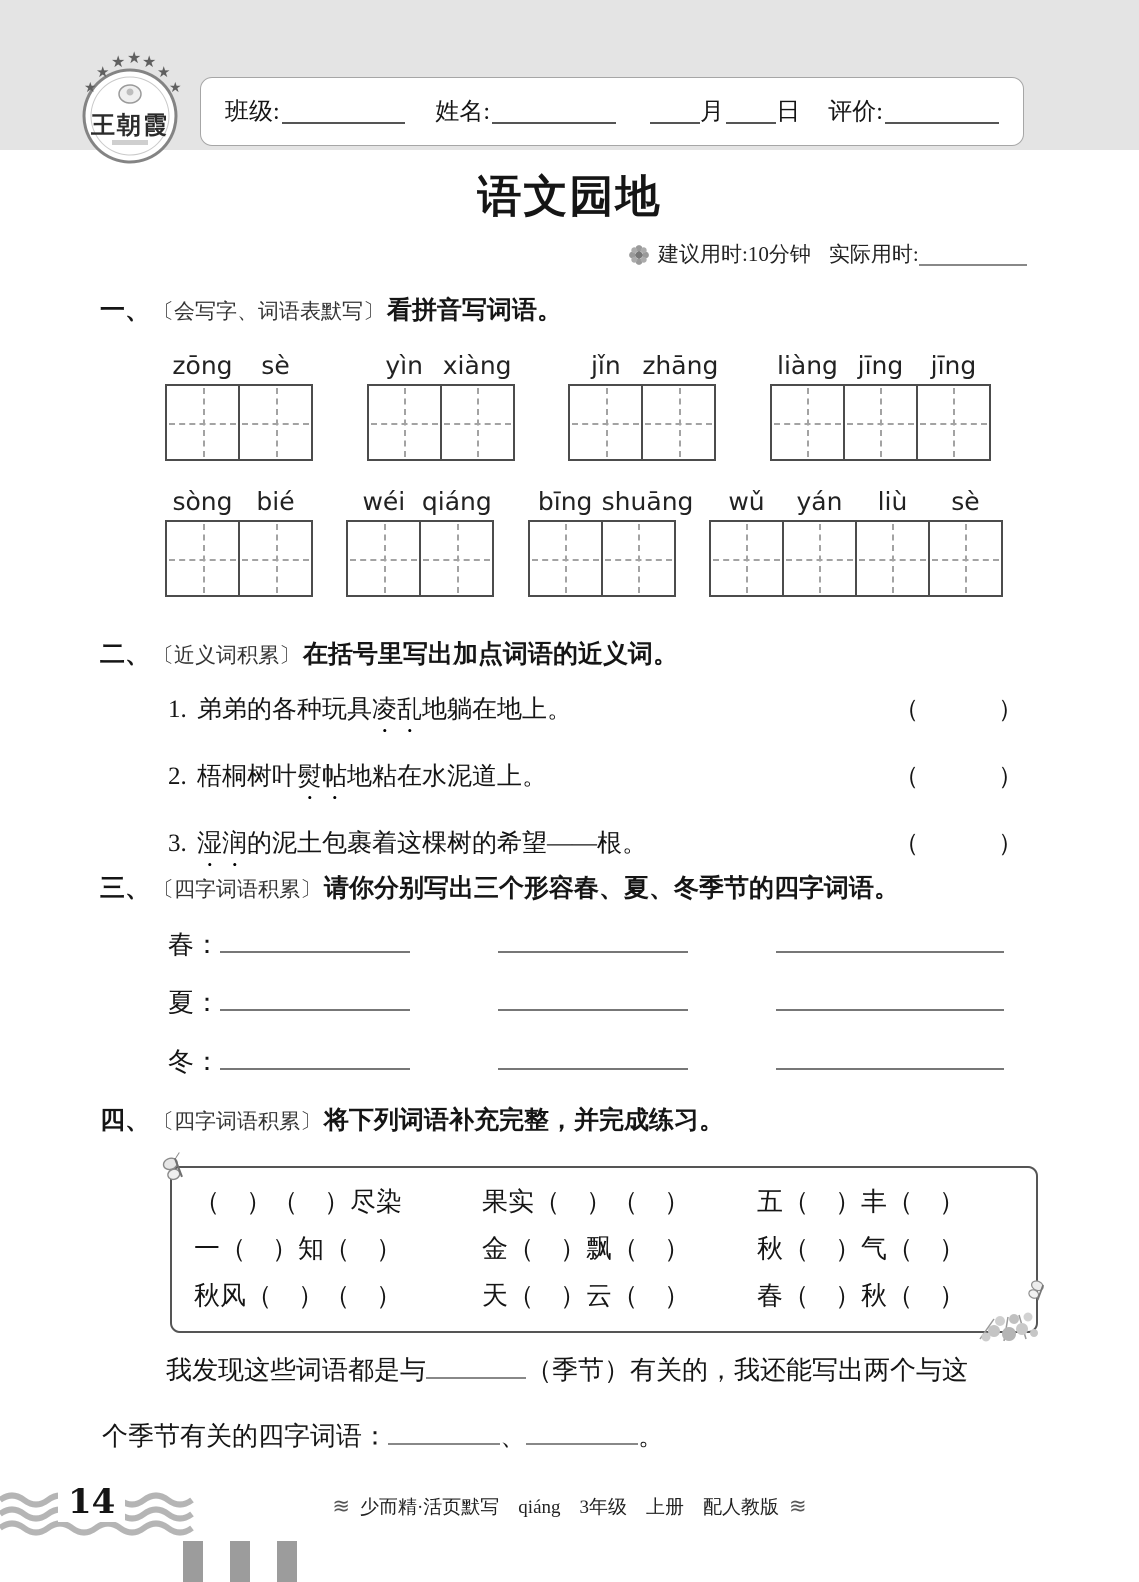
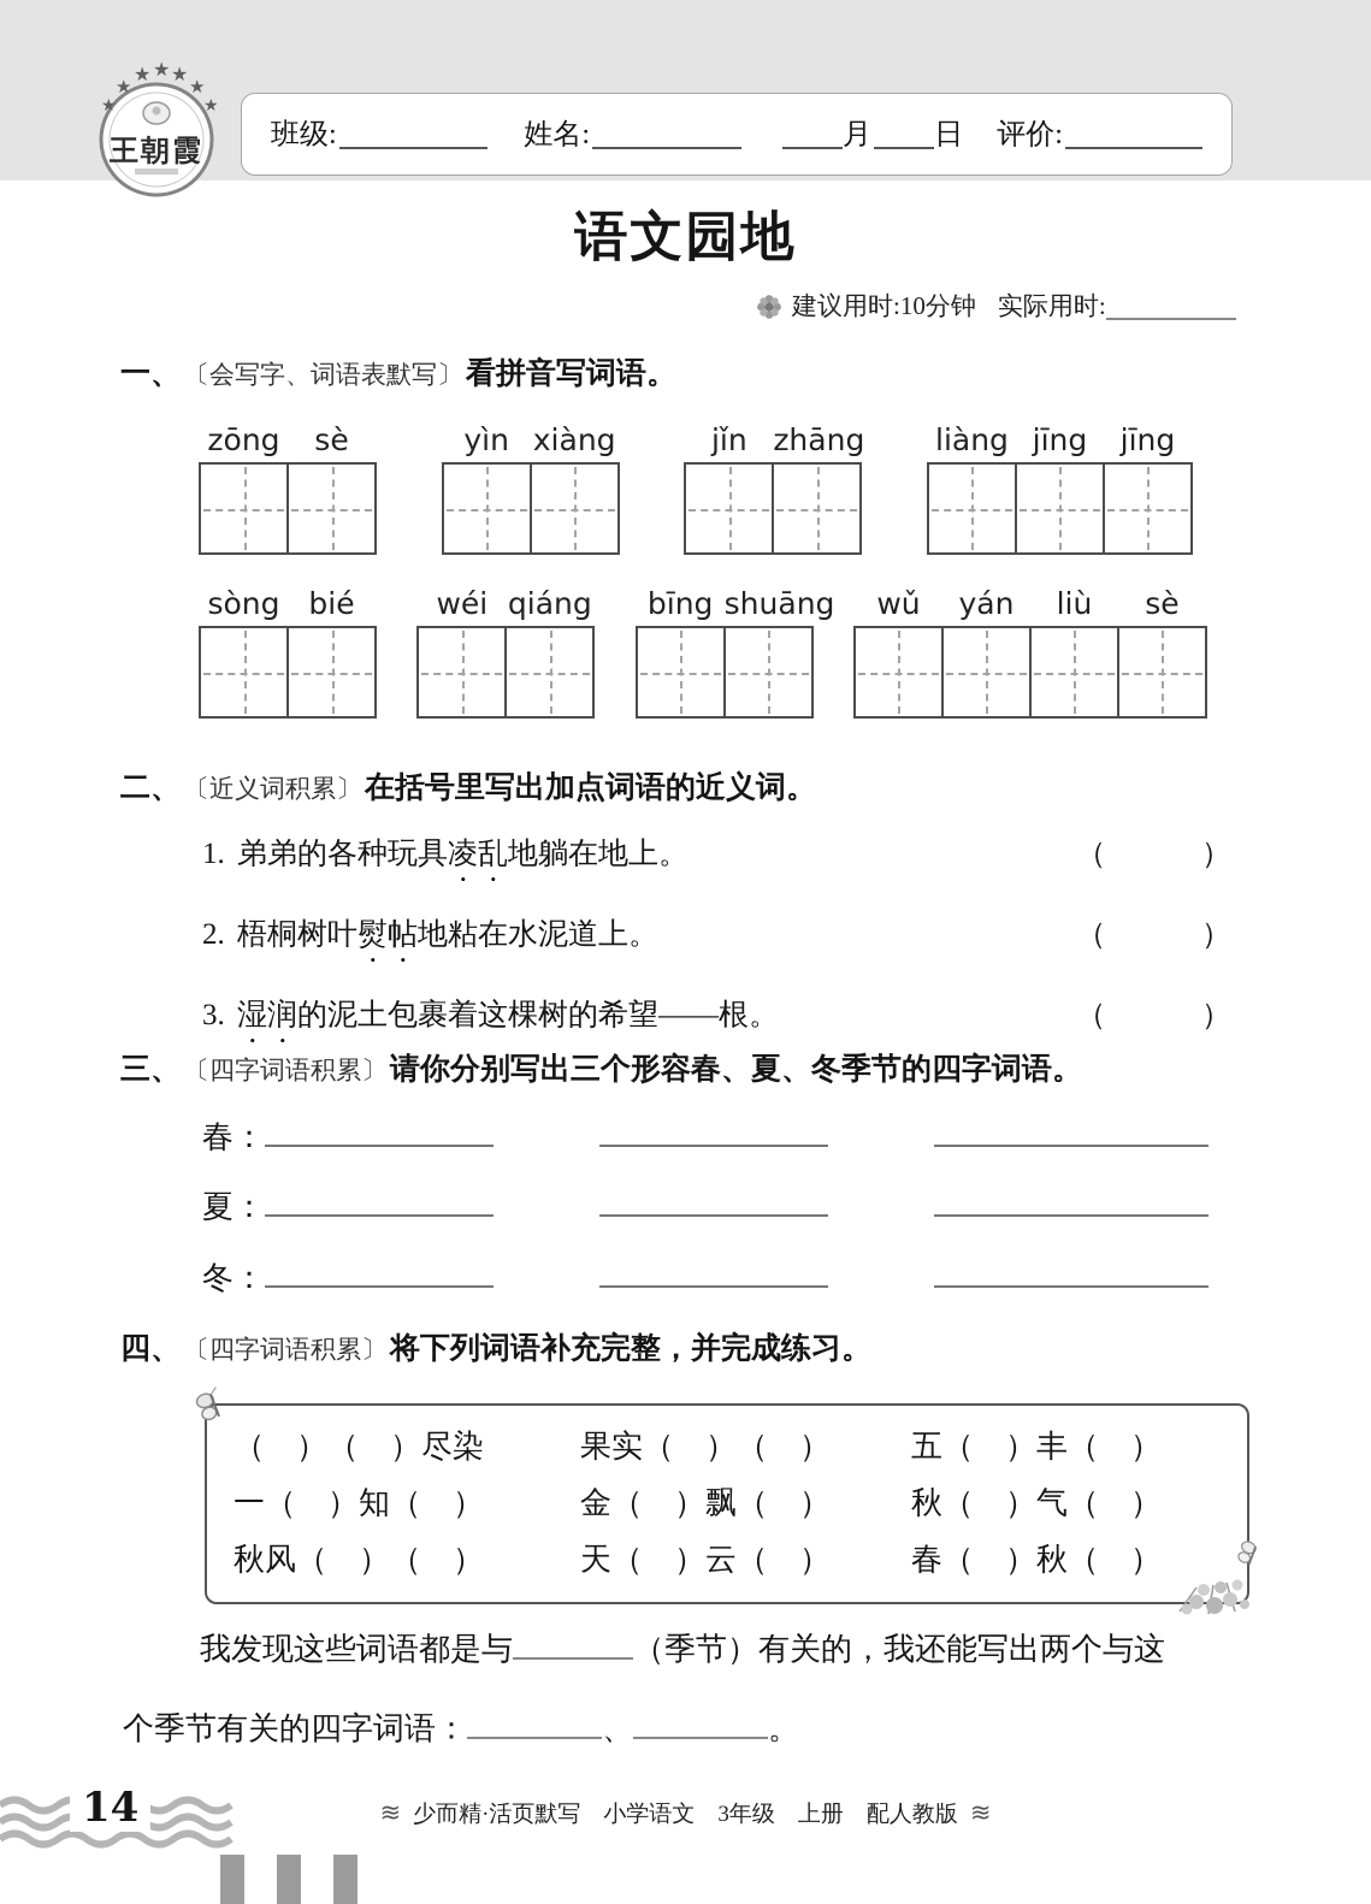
  ★
  ★
  ★
  ★
  ★
  ★
  ★
  王朝霞
  班级:
  姓名:
  月
  日
  评价:
  语文园地
  建议用时:10分钟
  实际用时:
  一、
  〔会写字、词语表默写〕
  看拼音写词语。
  zōng
  sè
  yìn
  xiàng
  jǐn
  zhāng
  liàng
  jīng
  jīng
  sòng
  bié
  wéi
  qiáng
  bīng
  shuāng
  wǔ
  yán
  liù
  sè
  二、
  〔近义词积累〕
  在括号里写出加点词语的近义词。
  1. 弟弟的各种玩具凌乱地躺在地上。
  （ ）
  2. 梧桐树叶熨帖地粘在水泥道上。
  （ ）
  3. 湿润的泥土包裹着这棵树的希望——根。
  （ ）
  三、
  〔四字词语积累〕
  请你分别写出三个形容春、夏、冬季节的四字词语。
  春：
  夏：
  冬：
  四、
  〔四字词语积累〕
  将下列词语补充完整，并完成练习。
  （ ）（ ）尽染
  果实（ ）（ ）
  五（ ）丰（ ）
  一（ ）知（ ）
  金（ ）飘（ ）
  秋（ ）气（ ）
  秋风（ ）（ ）
  天（ ）云（ ）
  春（ ）秋（ ）
  我发现这些词语都是与 （季节）有关的，我还能写出两个与这
  个季节有关的四字词语： 、 。
  14
- ≋ 少而精·活页默写 qiáng 3年级 上册 配人教版 ≋
+ ≋ 少而精·活页默写 小学语文 3年级 上册 配人教版 ≋
